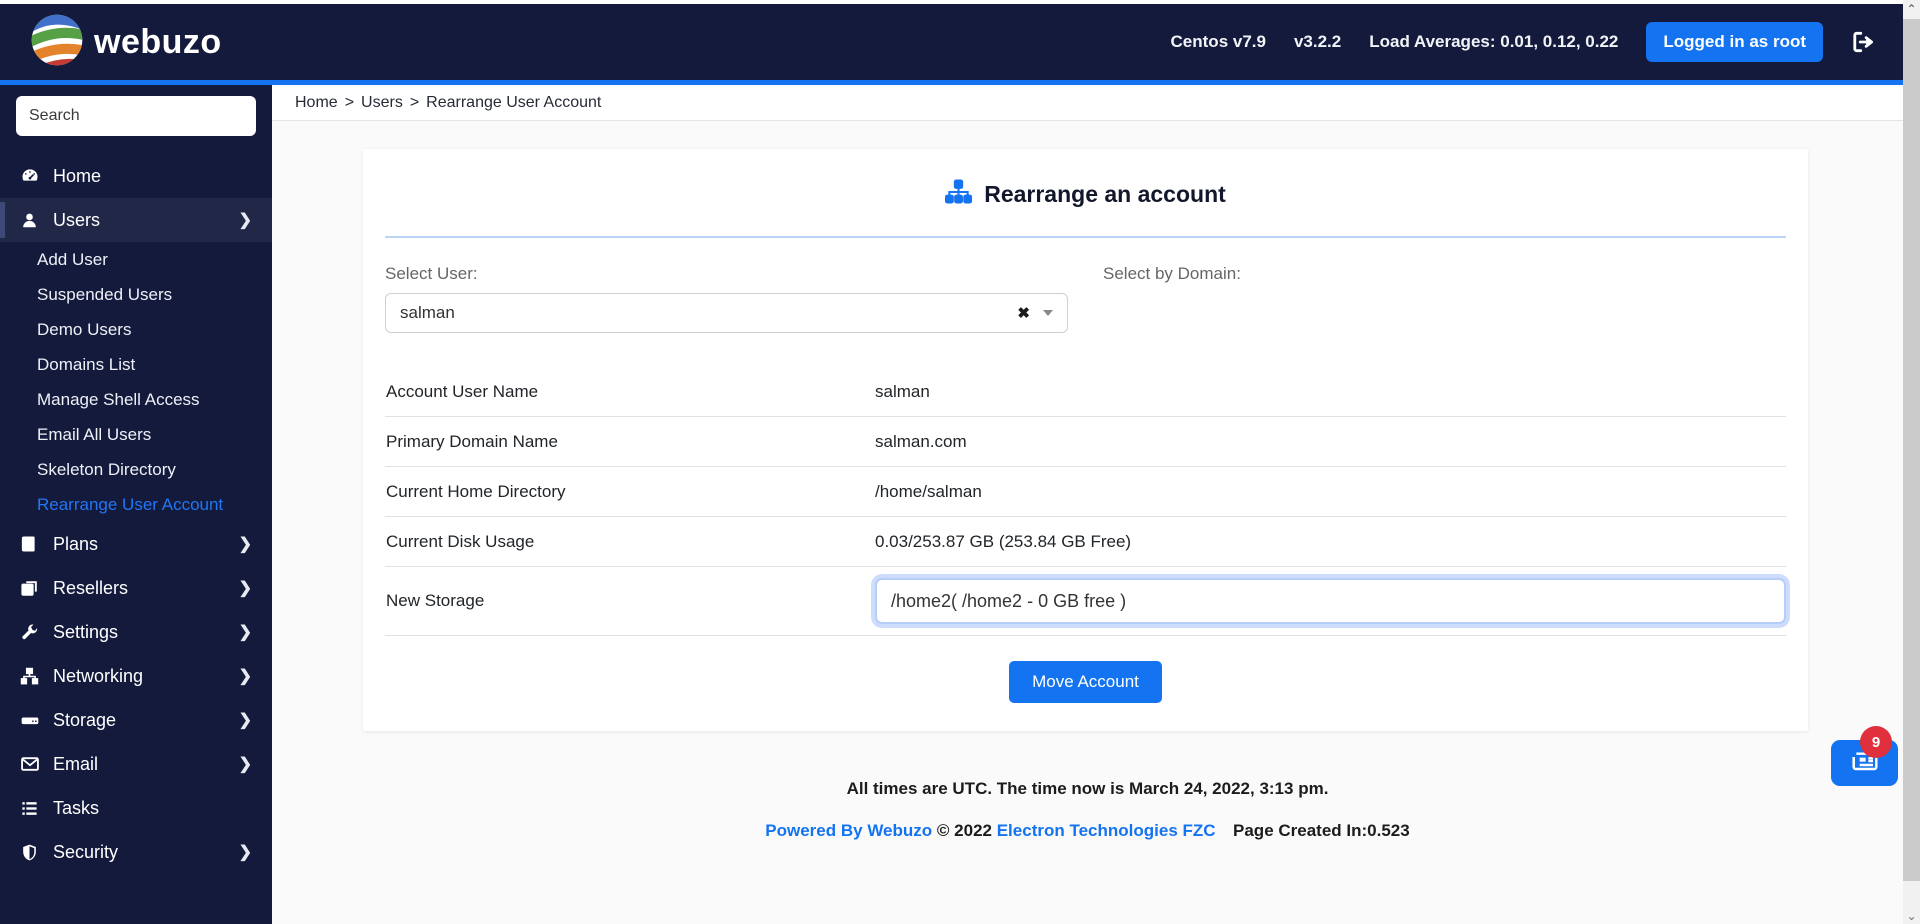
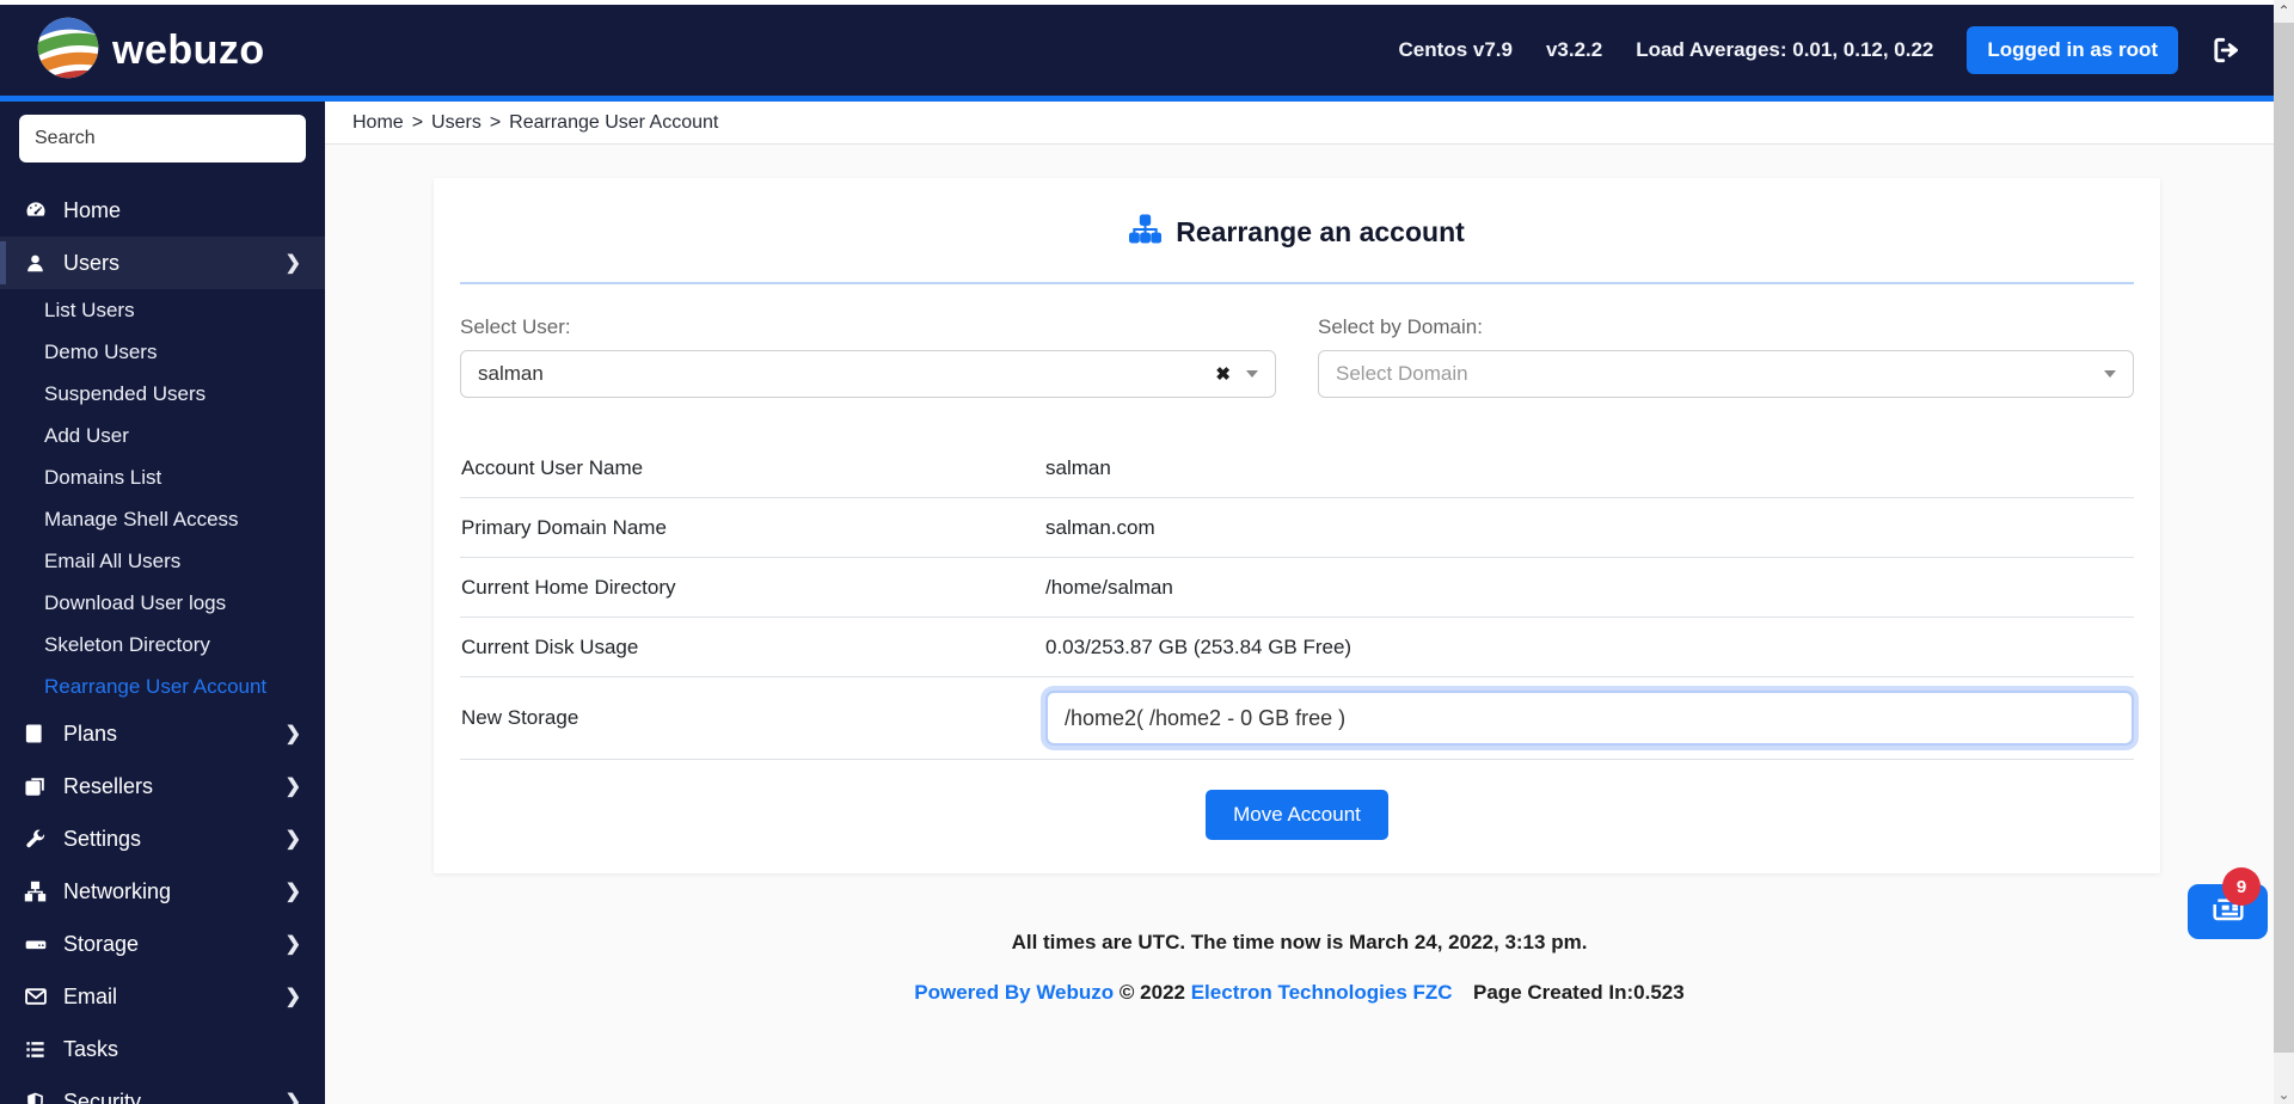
  webuzo
  Centos v7.9
  v3.2.2
  Load Averages: 0.01, 0.12, 0.22
  Logged in as root
  Search
  Home
  Users
  ❯
+ List Users
- Add User
+ Demo Users
  Suspended Users
- Demo Users
+ Add User
  Domains List
  Manage Shell Access
  Email All Users
+ Download User logs
  Skeleton Directory
  Rearrange User Account
  Plans
  ❯
  Resellers
  ❯
  Settings
  ❯
  Networking
  ❯
  Storage
  ❯
  Email
  ❯
  Tasks
  Security
  ❯
  Home
  >
  Users
  >
  Rearrange User Account
  Rearrange an account
  Select User:
  salman
  ✖
  Select by Domain:
+ Select Domain
  Account User Name
  salman
  Primary Domain Name
  salman.com
  Current Home Directory
  /home/salman
  Current Disk Usage
  0.03/253.87 GB (253.84 GB Free)
  New Storage
  /home2( /home2 - 0 GB free )
  Move Account
  All times are UTC. The time now is March 24, 2022, 3:13 pm.
  Powered By Webuzo © 2022 Electron Technologies FZC Page Created In:0.523
  9
  ⌃
  ⌄
